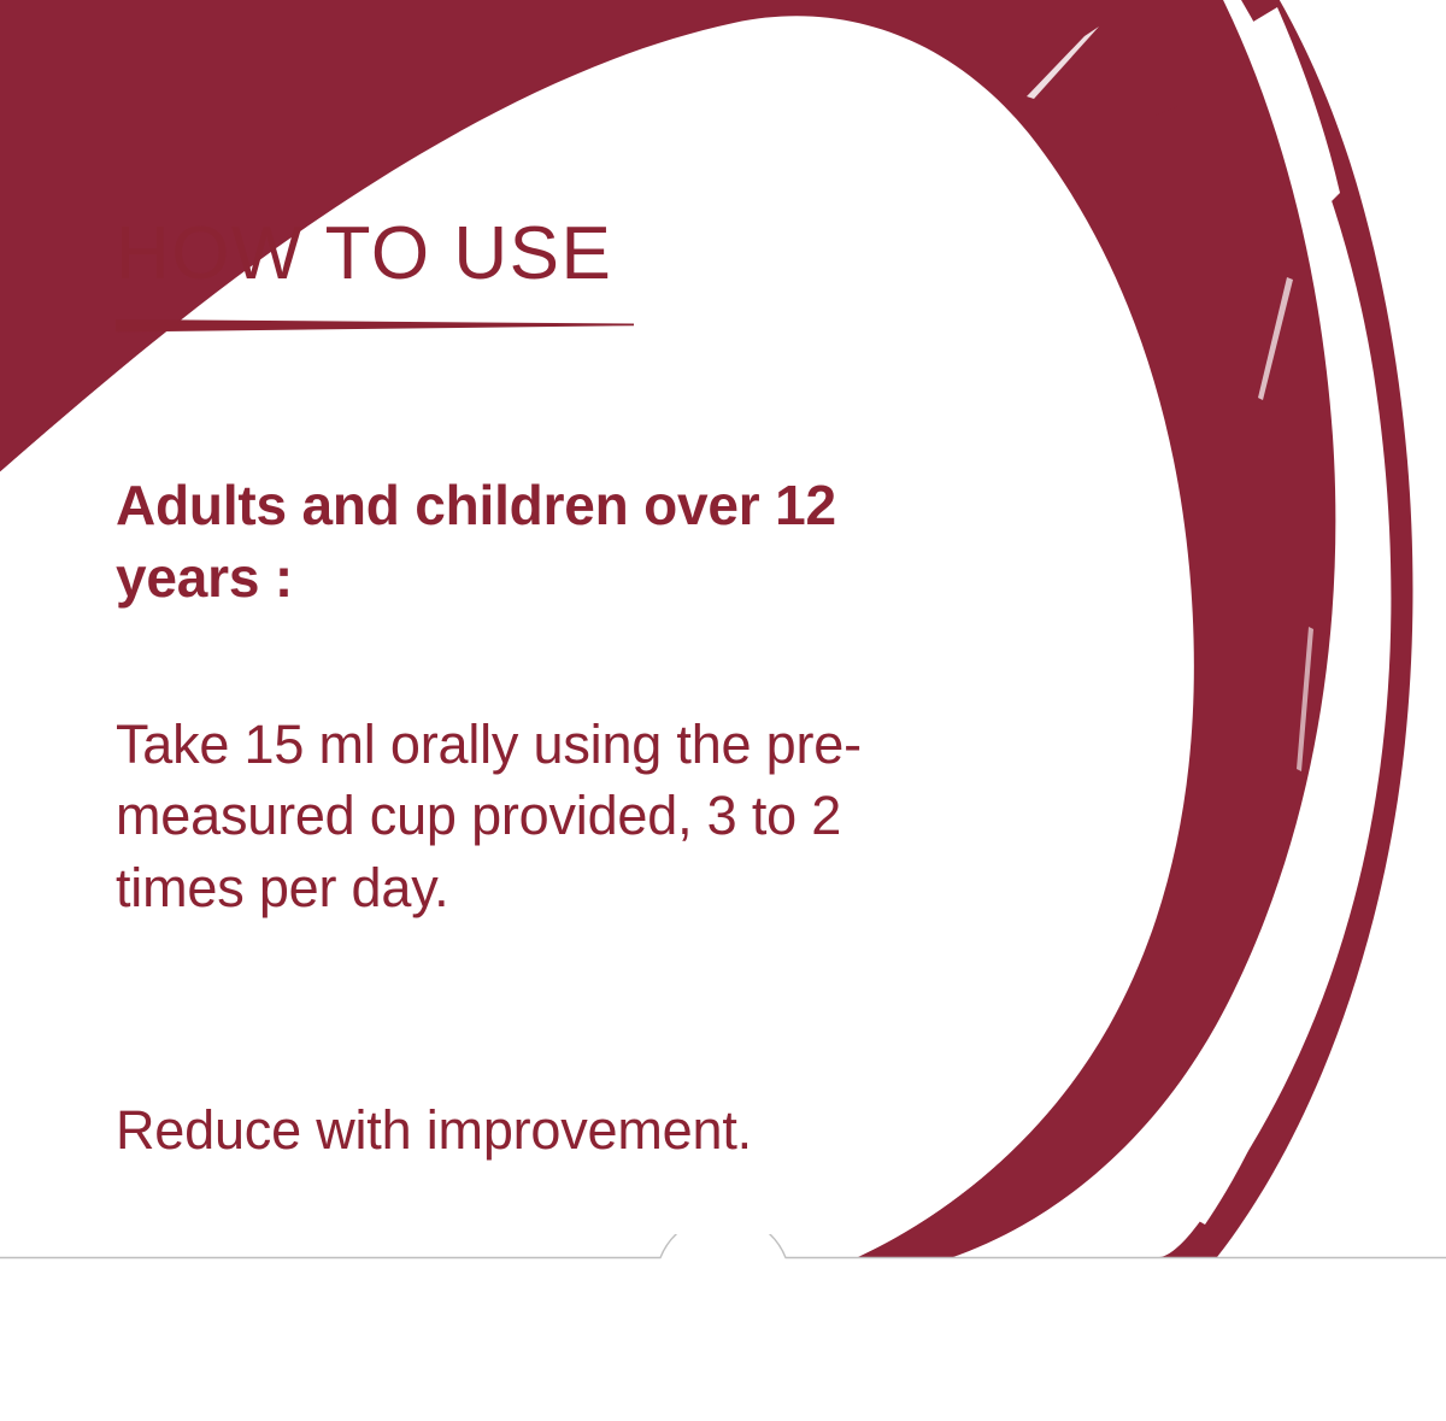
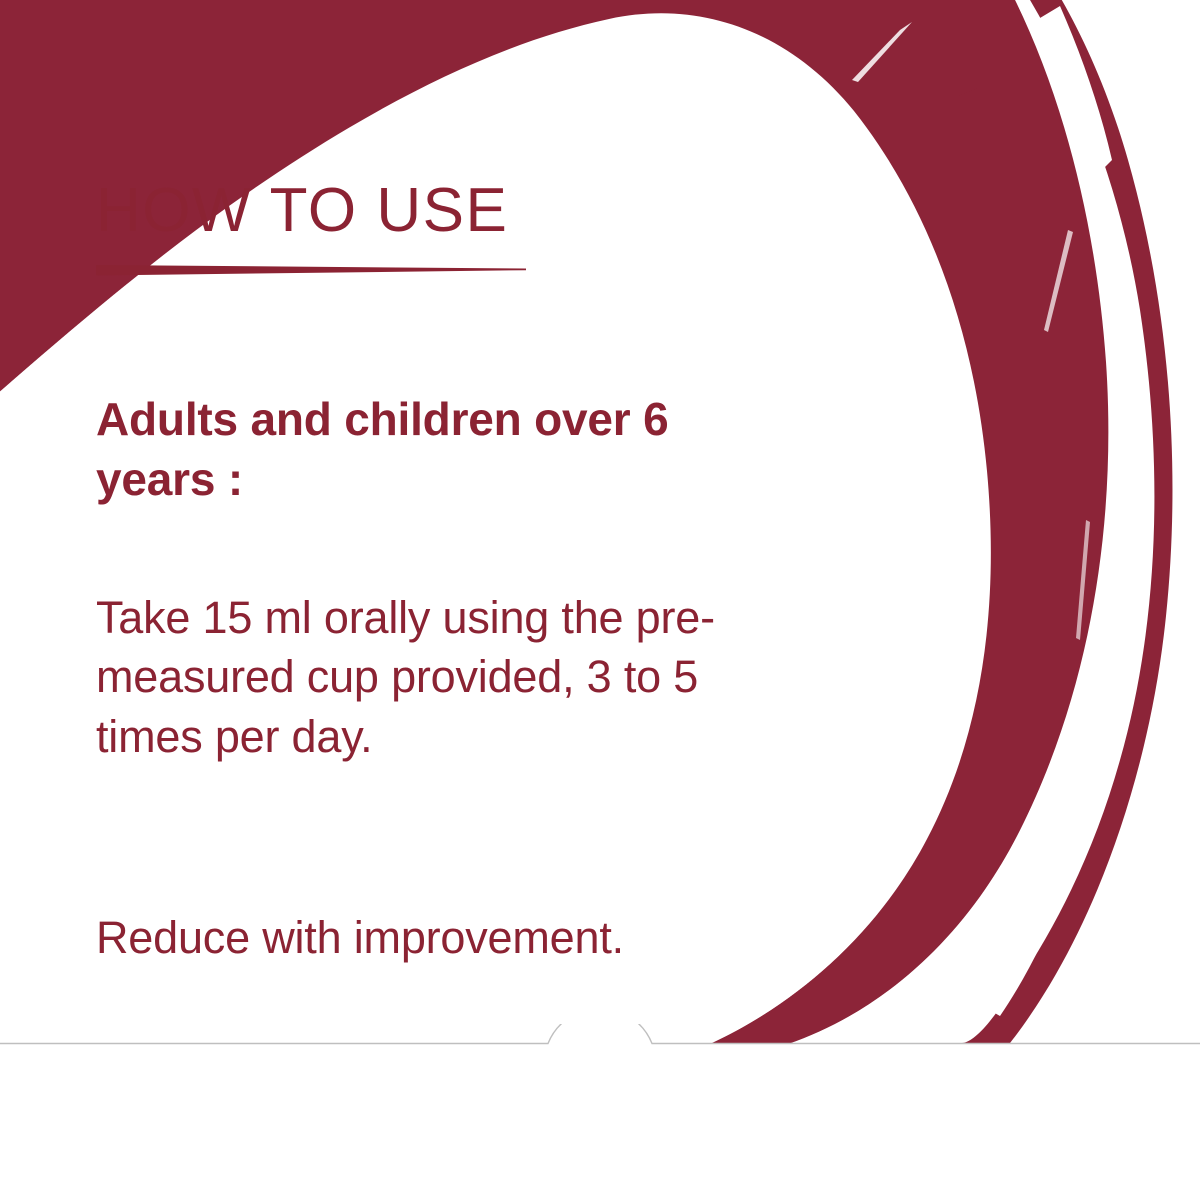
  HOW TO USE
- Adults and children over 12 years :
+ Adults and children over 6 years :
- Take 15 ml orally using the pre-measured cup provided, 3 to 2 times per day.
+ Take 15 ml orally using the pre-measured cup provided, 3 to 5 times per day.
  Reduce with improvement.
